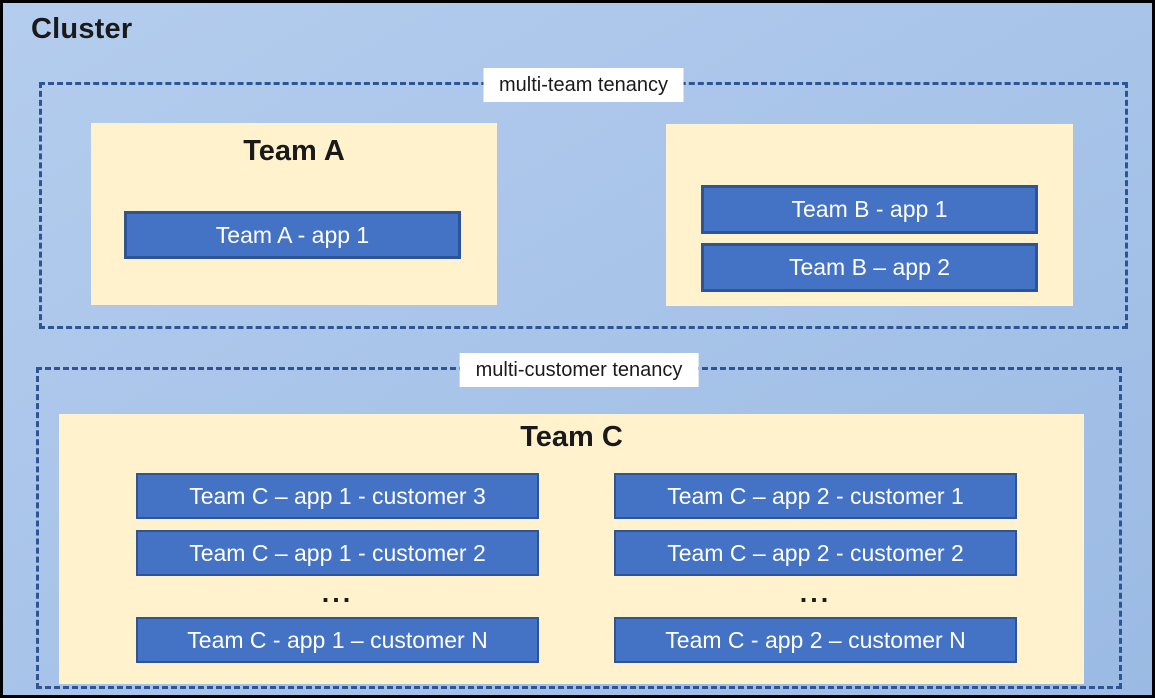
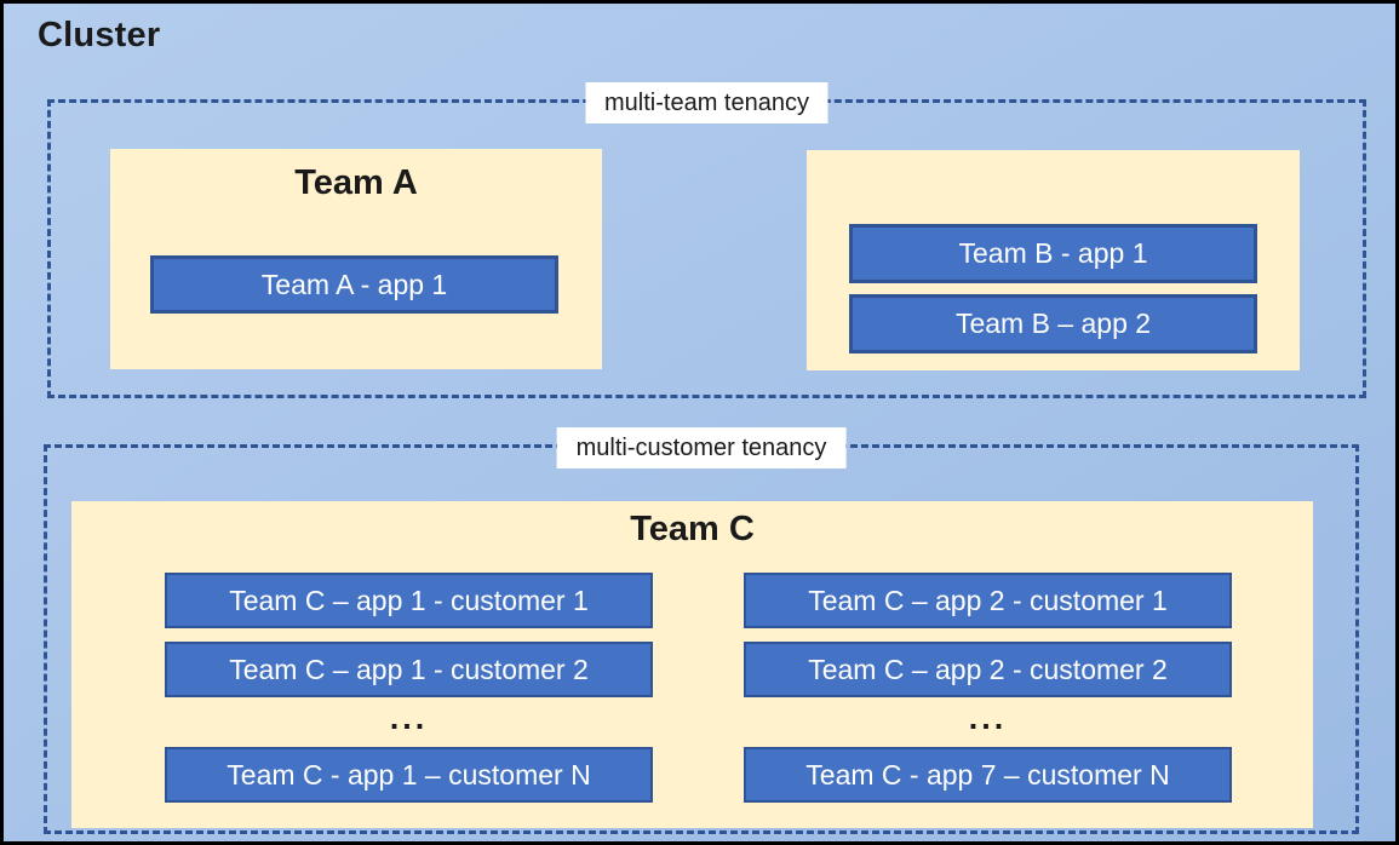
  Cluster
  multi-team tenancy
  Team A
  Team A - app 1
  Team B - app 1
  Team B – app 2
  multi-customer tenancy
  Team C
- Team C – app 1 - customer 3
+ Team C – app 1 - customer 1
  Team C – app 1 - customer 2
  ...
  Team C - app 1 – customer N
  Team C – app 2 - customer 1
  Team C – app 2 - customer 2
  ...
- Team C - app 2 – customer N
+ Team C - app 7 – customer N
